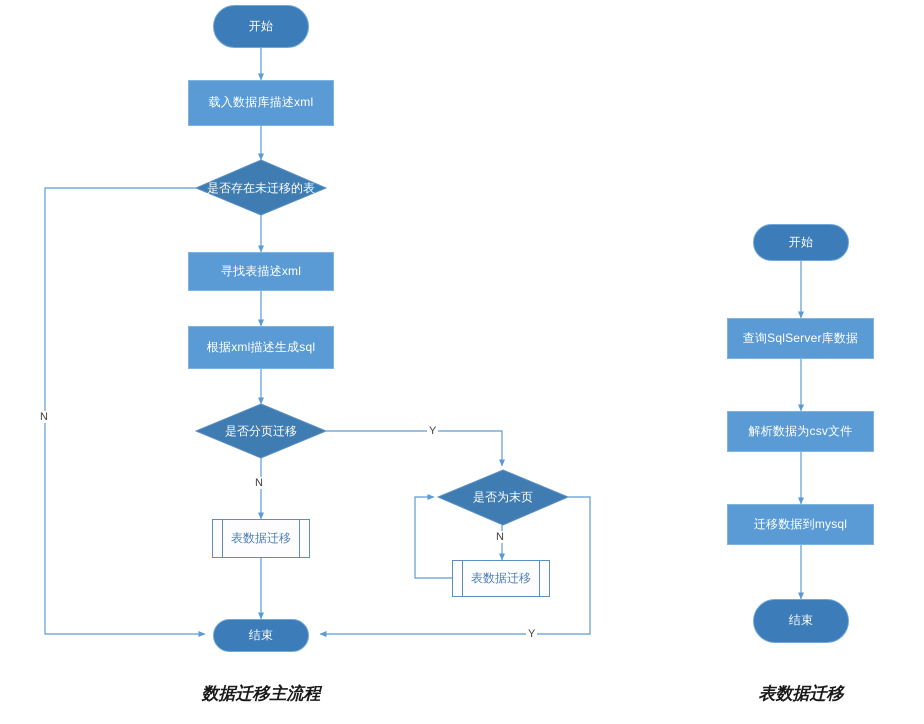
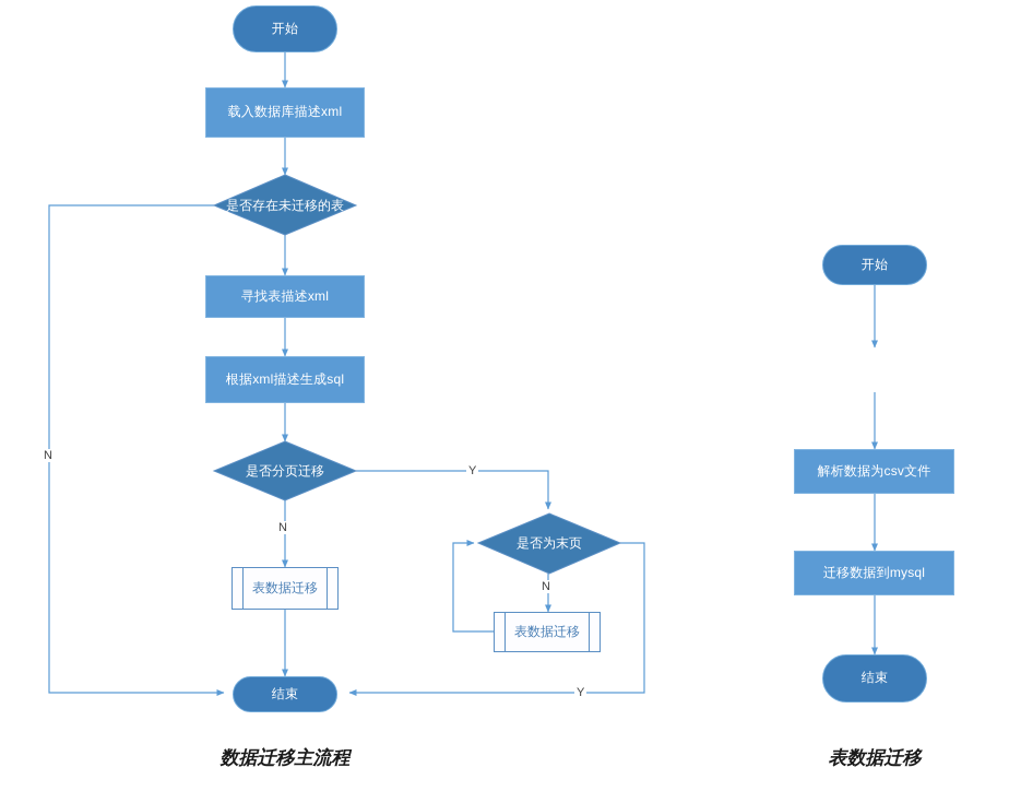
  开始
  载入数据库描述xml
  是否存在未迁移的表
  寻找表描述xml
  根据xml描述生成sql
  是否分页迁移
  表数据迁移
  结束
  是否为末页
  表数据迁移
  N
  Y
  N
  N
  Y
  开始
- 查询SqlServer库数据
  解析数据为csv文件
  迁移数据到mysql
  结束
  数据迁移主流程
  表数据迁移
